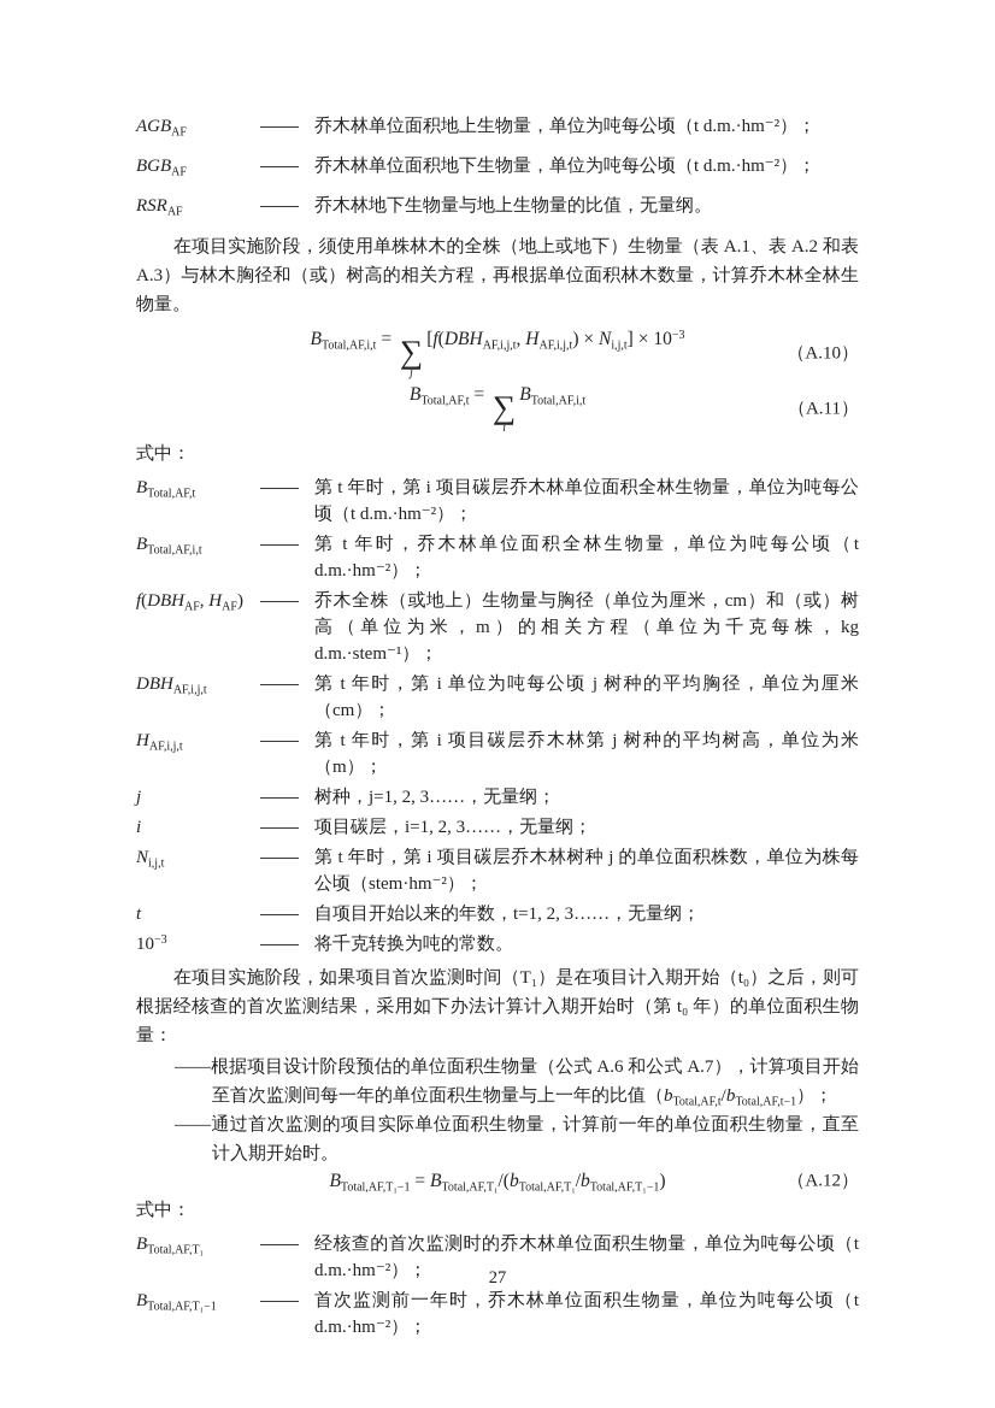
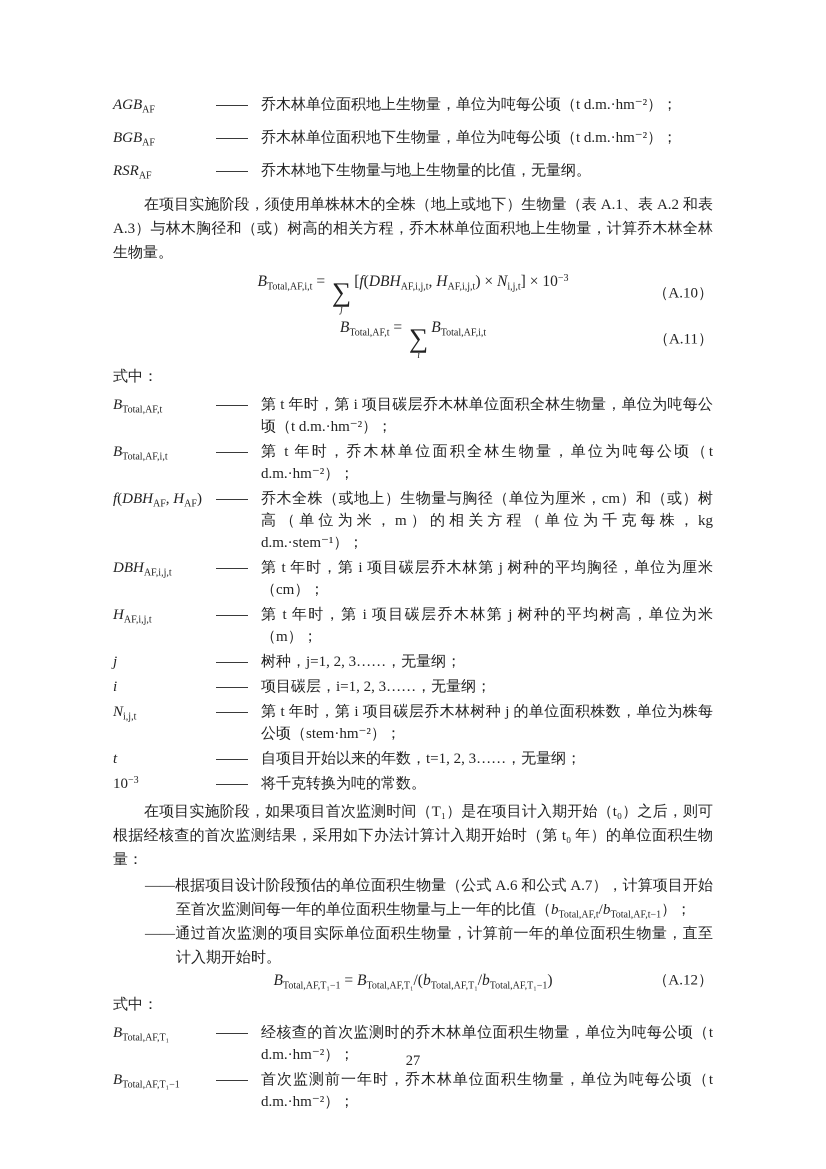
  AGBAF
  乔木林单位面积地上生物量，单位为吨每公顷（t d.m.·hm⁻²）；
  BGBAF
  乔木林单位面积地下生物量，单位为吨每公顷（t d.m.·hm⁻²）；
  RSRAF
  乔木林地下生物量与地上生物量的比值，无量纲。
- 在项目实施阶段，须使用单株林木的全株（地上或地下）生物量（表 A.1、表 A.2 和表 A.3）与林木胸径和（或）树高的相关方程，再根据单位面积林木数量，计算乔木林全林生物量。
+ 在项目实施阶段，须使用单株林木的全株（地上或地下）生物量（表 A.1、表 A.2 和表 A.3）与林木胸径和（或）树高的相关方程，乔木林单位面积地上生物量，计算乔木林全林生物量。
  BTotal,AF,i,t =
  ∑
  j
  [f(DBHAF,i,j,t, HAF,i,j,t) × Ni,j,t] × 10−3
  （A.10）
  BTotal,AF,t =
  ∑
  i
  BTotal,AF,i,t
  （A.11）
  式中：
  BTotal,AF,t
  第 t 年时，第 i 项目碳层乔木林单位面积全林生物量，单位为吨每公顷（t d.m.·hm⁻²）；
  BTotal,AF,i,t
  第 t 年时，乔木林单位面积全林生物量，单位为吨每公顷（t d.m.·hm⁻²）；
  f(DBHAF, HAF)
  乔木全株（或地上）生物量与胸径（单位为厘米，cm）和（或）树高（单位为米，m）的相关方程（单位为千克每株，kg d.m.·stem⁻¹）；
  DBHAF,i,j,t
- 第 t 年时，第 i 单位为吨每公顷 j 树种的平均胸径，单位为厘米（cm）；
+ 第 t 年时，第 i 项目碳层乔木林第 j 树种的平均胸径，单位为厘米（cm）；
  HAF,i,j,t
  第 t 年时，第 i 项目碳层乔木林第 j 树种的平均树高，单位为米（m）；
  j
  树种，j=1, 2, 3……，无量纲；
  i
  项目碳层，i=1, 2, 3……，无量纲；
  Ni,j,t
  第 t 年时，第 i 项目碳层乔木林树种 j 的单位面积株数，单位为株每公顷（stem·hm⁻²）；
  t
  自项目开始以来的年数，t=1, 2, 3……，无量纲；
  10−3
  将千克转换为吨的常数。
  在项目实施阶段，如果项目首次监测时间（T₁）是在项目计入期开始（t₀）之后，则可根据经核查的首次监测结果，采用如下办法计算计入期开始时（第 t₀ 年）的单位面积生物量：
  ——根据项目设计阶段预估的单位面积生物量（公式 A.6 和公式 A.7），计算项目开始至首次监测间每一年的单位面积生物量与上一年的比值（bTotal,AF,t/bTotal,AF,t−1）；
  ——通过首次监测的项目实际单位面积生物量，计算前一年的单位面积生物量，直至计入期开始时。
  BTotal,AF,T₁−1 = BTotal,AF,T₁/(bTotal,AF,T₁/bTotal,AF,T₁−1)
  （A.12）
  式中：
  BTotal,AF,T₁
  经核查的首次监测时的乔木林单位面积生物量，单位为吨每公顷（t d.m.·hm⁻²）；
  BTotal,AF,T₁−1
  首次监测前一年时，乔木林单位面积生物量，单位为吨每公顷（t d.m.·hm⁻²）；
  27
